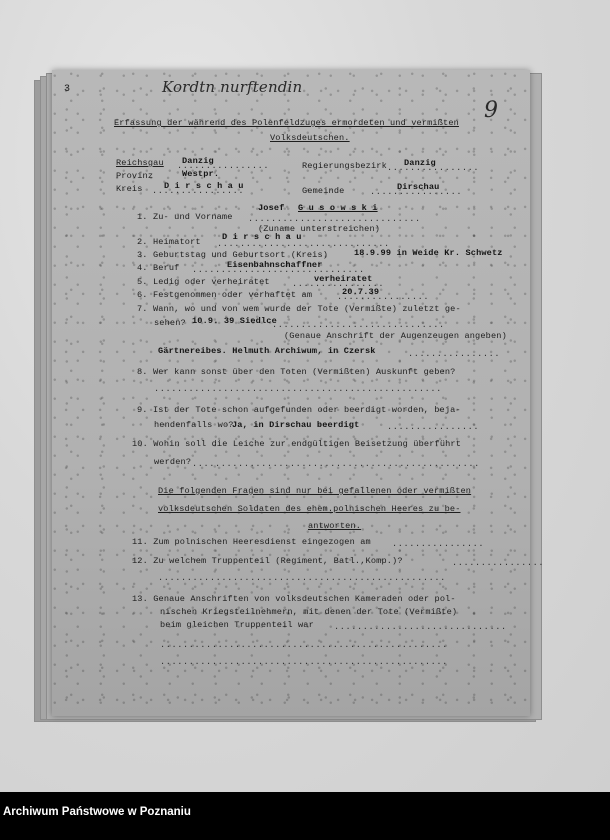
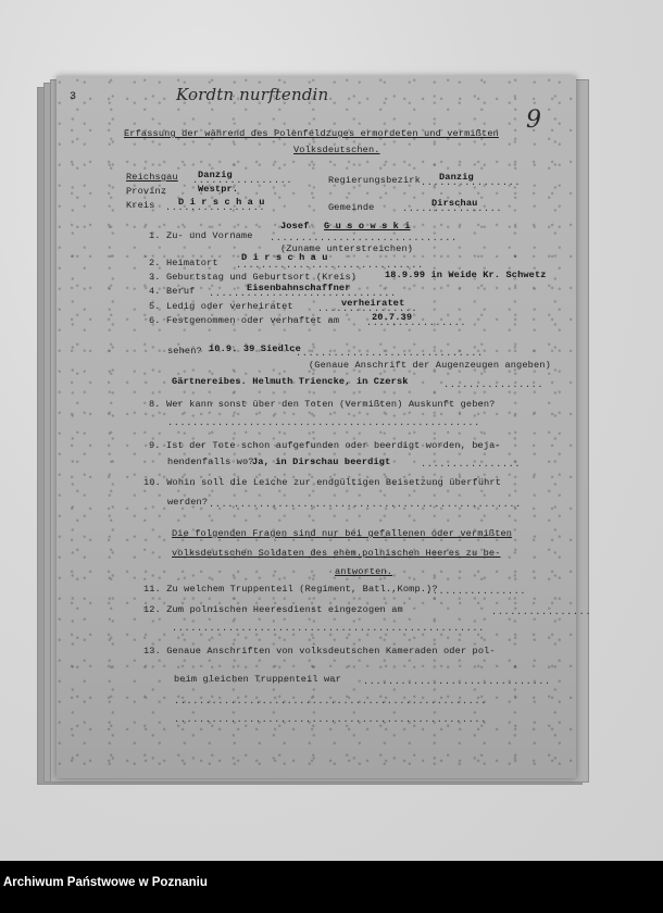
  3
  Kordtn nurftendin
  9
  Erfassung der während des Polenfeldzuges ermordeten und vermißten
  Volksdeutschen.
  Reichsgau
  Danzig
  ................
  Regierungsbezirk
  Danzig
  ................
  Provinz
  Westpr.
  Kreis
  D i r s c h a u
  ................
  Gemeinde
  Dirschau
  ................
  1. Zu- und Vorname
  Josef
  G u s o w s k i
  ..............................
  (Zuname unterstreichen)
  2. Heimatort
  D i r s c h a u
  ..............................
  3. Geburtstag und Geburtsort (Kreis)
  18.9.99 in Weide Kr. Schwetz
  4. Beruf
  Eisenbahnschaffner
  ..............................
  5. Ledig oder verheiratet
  verheiratet
  ................
  6. Festgenommen oder verhaftet am
  20.7.39
  ................
- 7. Wann, wo und von wem wurde der Tote (Vermißte) zuletzt ge-
  sehen?
  10.9. 39 Siedlce
  ..............................
  (Genaue Anschrift der Augenzeugen angeben)
- Gärtnereibes. Helmuth Archiwum, in Czersk
+ Gärtnereibes. Helmuth Triencke, in Czersk
  ................
  8. Wer kann sonst über den Toten (Vermißten) Auskunft geben?
  ..................................................
  9. Ist der Tote schon aufgefunden oder beerdigt worden, beja-
  hendenfalls wo?
  Ja, in Dirschau beerdigt
  ................
  10. Wohin soll die Leiche zur endgültigen Beisetzung überführt
  werden?
  ..................................................
  Die folgenden Fragen sind nur bei gefallenen oder vermißten
  volksdeutschen Soldaten des ehem.polnischen Heeres zu be-
  antworten.
- 11. Zum polnischen Heeresdienst eingezogen am
+ 11. Zu welchem Truppenteil (Regiment, Batl.,Komp.)?
  ................
- 12. Zu welchem Truppenteil (Regiment, Batl.,Komp.)?
+ 12. Zum polnischen Heeresdienst eingezogen am
  ................
  ..................................................
  13. Genaue Anschriften von volksdeutschen Kameraden oder pol-
- nischen Kriegsteilnehmern, mit denen der Tote (Vermißte)
  beim gleichen Truppenteil war
  ..............................
  ..................................................
  ..................................................
  Archiwum Państwowe w Poznaniu
